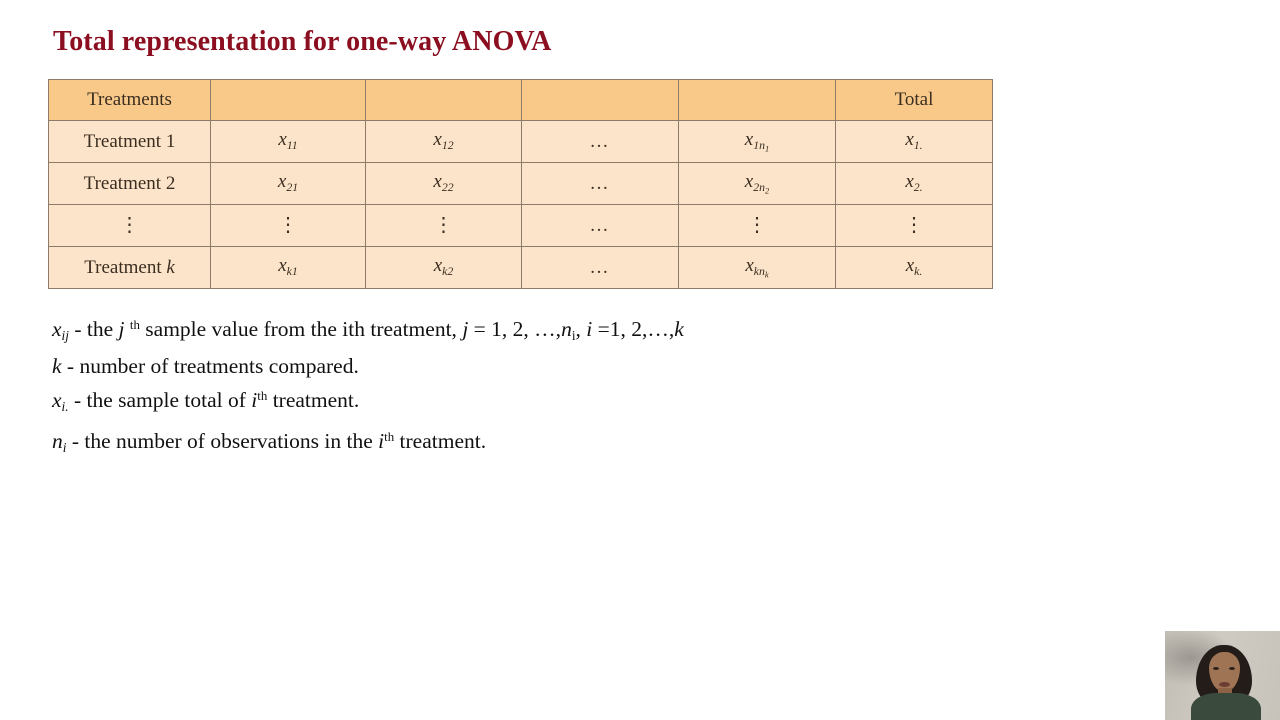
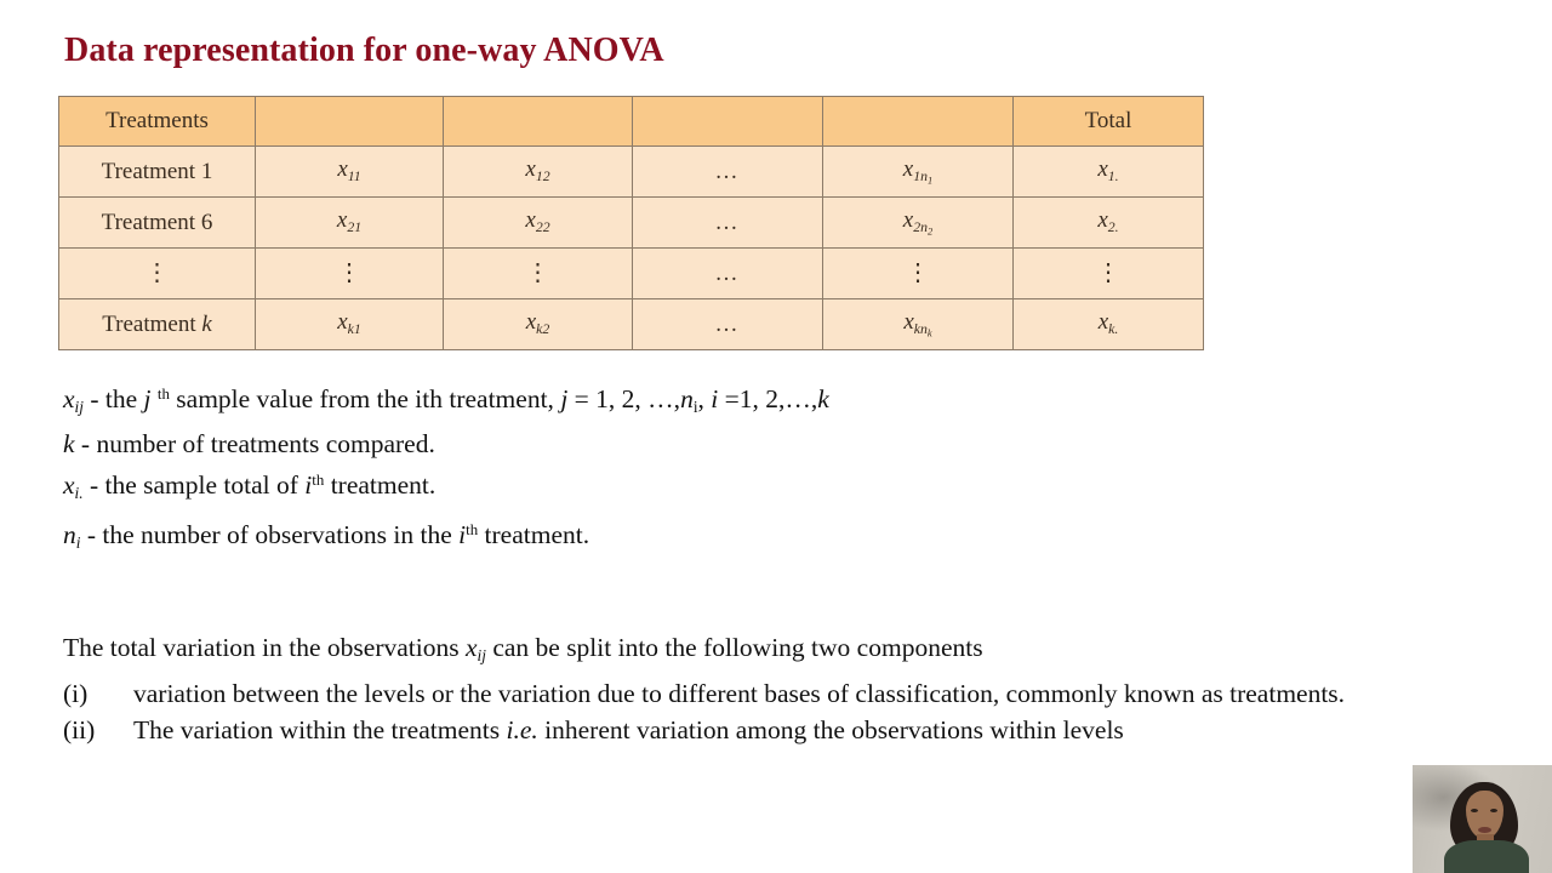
- Total representation for one-way ANOVA
+ Data representation for one-way ANOVA
  Treatments					Total
  Treatment 1	x11	x12	…	x1n1	x1.
- Treatment 2	x21	x22	…	x2n2	x2.
+ Treatment 6	x21	x22	…	x2n2	x2.
  ⋮	⋮	⋮	…	⋮	⋮
  Treatment k	xk1	xk2	…	xknk	xk.
  xij - the j th sample value from the ith treatment, j = 1, 2, …,ni, i =1, 2,…,k
  k - number of treatments compared.
  xi. - the sample total of ith treatment.
  ni - the number of observations in the ith treatment.
+ The total variation in the observations xij can be split into the following two components
+ (i)
+ variation between the levels or the variation due to different bases of classification, commonly known as treatments.
+ (ii)
+ The variation within the treatments i.e. inherent variation among the observations within levels
